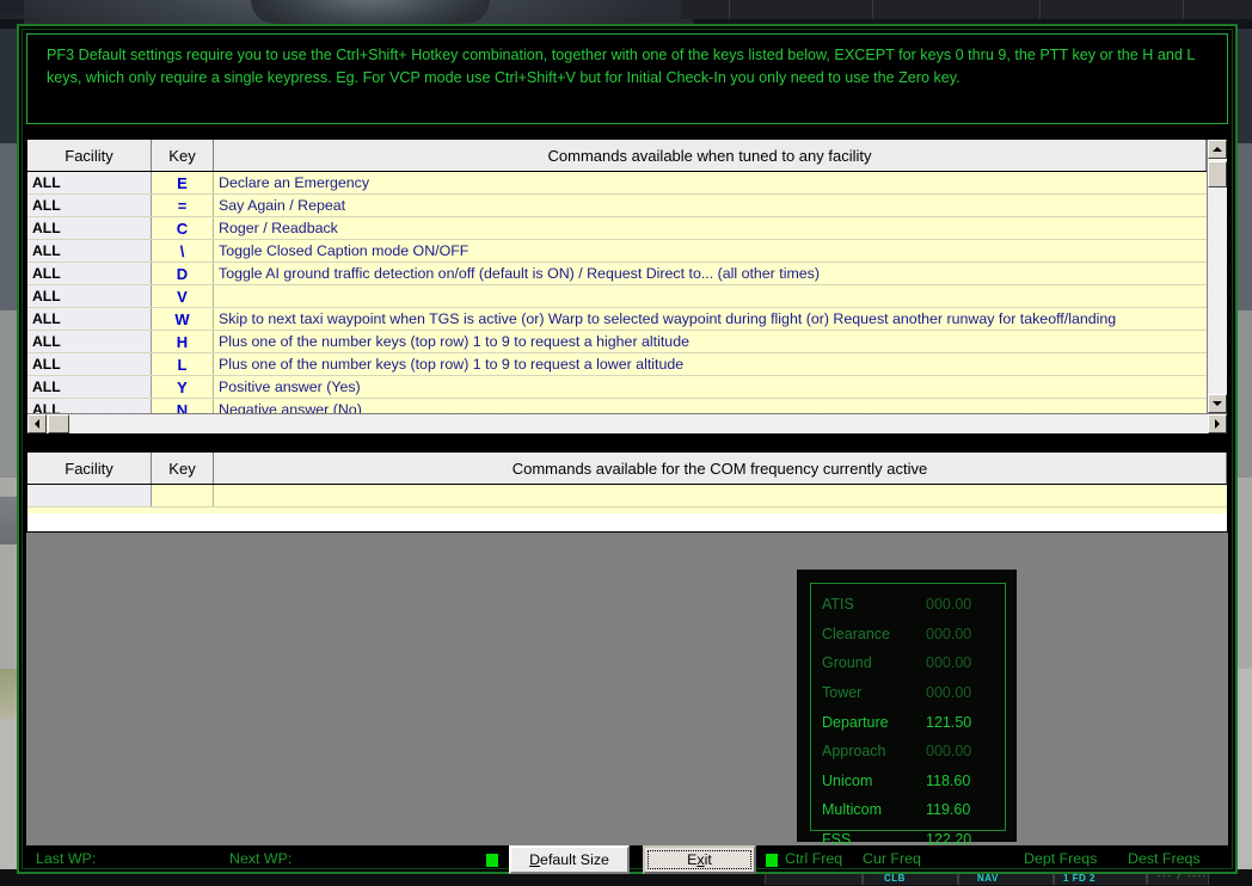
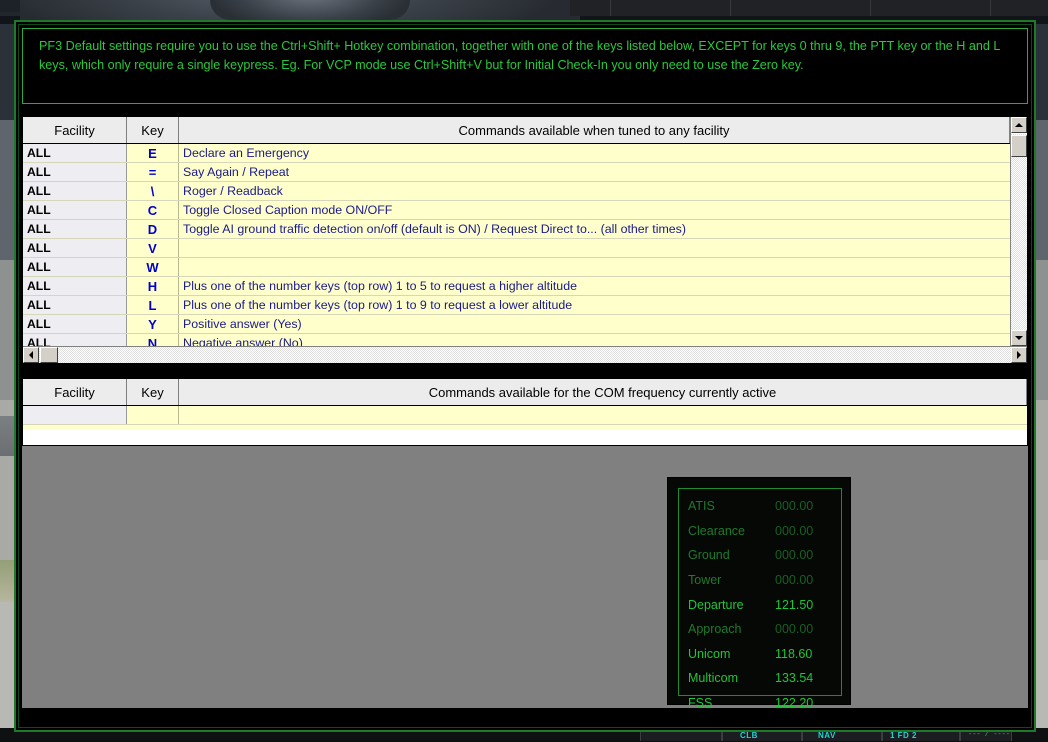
  CLB
  NAV
  1 FD 2
  --- / ----
  PF3 Default settings require you to use the Ctrl+Shift+ Hotkey combination, together with one of the keys listed below, EXCEPT for keys 0 thru 9, the PTT key or the H and L keys, which only require a single keypress. Eg. For VCP mode use Ctrl+Shift+V but for Initial Check-In you only need to use the Zero key.
  Facility
  Key
  Commands available when tuned to any facility
  ALL
  E
  Declare an Emergency
  ALL
  =
  Say Again / Repeat
  ALL
- C
+ \
  Roger / Readback
  ALL
- \
+ C
  Toggle Closed Caption mode ON/OFF
  ALL
  D
  Toggle AI ground traffic detection on/off (default is ON) / Request Direct to... (all other times)
  ALL
  V
  ALL
  W
- Skip to next taxi waypoint when TGS is active (or) Warp to selected waypoint during flight (or) Request another runway for takeoff/landing
  ALL
  H
- Plus one of the number keys (top row) 1 to 9 to request a higher altitude
+ Plus one of the number keys (top row) 1 to 5 to request a higher altitude
  ALL
  L
  Plus one of the number keys (top row) 1 to 9 to request a lower altitude
  ALL
  Y
  Positive answer (Yes)
  ALL
  N
  Negative answer (No)
  Facility
  Key
  Commands available for the COM frequency currently active
  ATIS
  000.00
  Clearance
  000.00
  Ground
  000.00
  Tower
  000.00
  Departure
  121.50
  Approach
  000.00
  Unicom
  118.60
  Multicom
- 119.60
+ 133.54
  FSS
  122.20
- Last WP:
- Next WP:
- Default Size
- Exit
- Ctrl Freq
- Cur Freq
- Dept Freqs
- Dest Freqs
